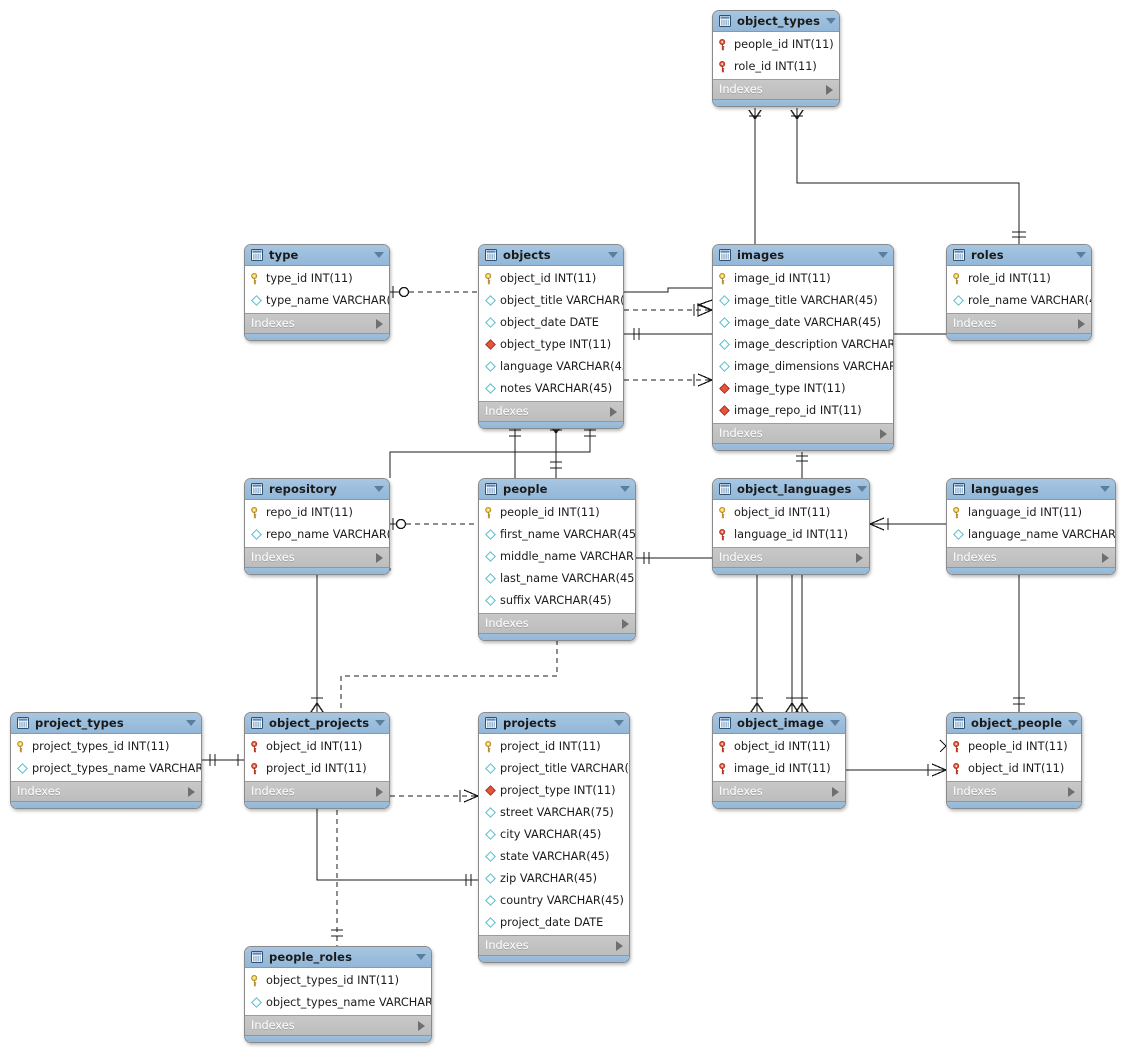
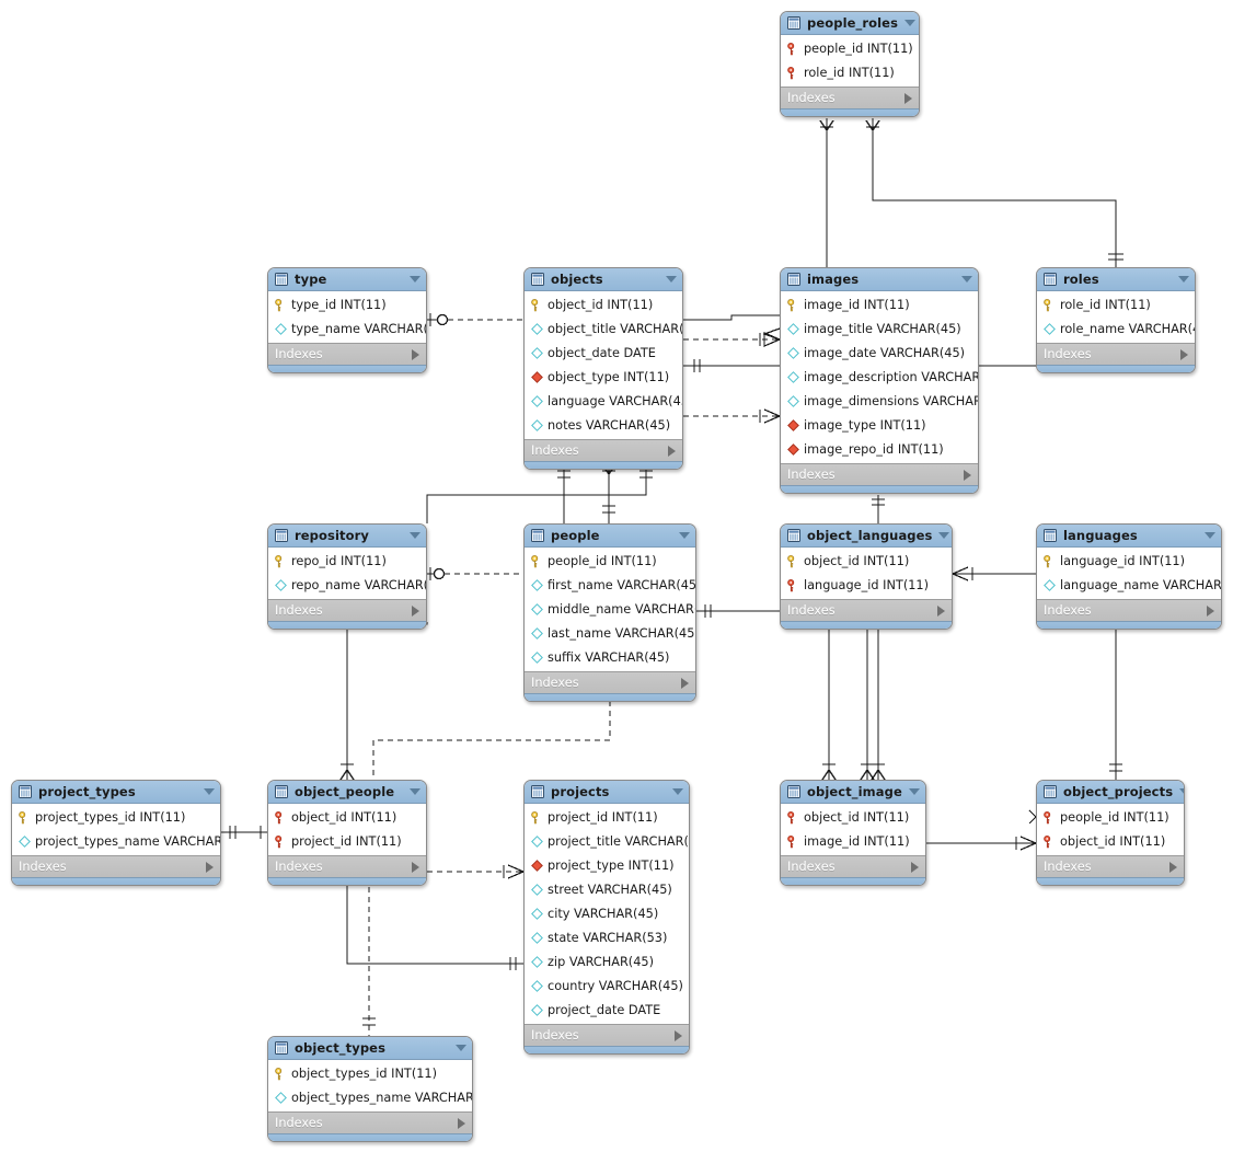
- object_types
+ people_roles
  people_id INT(11)
  role_id INT(11)
  Indexes
  type
  type_id INT(11)
  type_name VARCHAR(
  Indexes
  objects
  object_id INT(11)
  object_title VARCHAR(
  object_date DATE
  object_type INT(11)
  language VARCHAR(4
  notes VARCHAR(45)
  Indexes
  images
  image_id INT(11)
  image_title VARCHAR(45)
  image_date VARCHAR(45)
  image_description VARCHAR
  image_dimensions VARCHAR
  image_type INT(11)
  image_repo_id INT(11)
  Indexes
  roles
  role_id INT(11)
  role_name VARCHAR(
  Indexes
  repository
  repo_id INT(11)
  repo_name VARCHAR(
  Indexes
  people
  people_id INT(11)
  first_name VARCHAR(45
  middle_name VARCHAR
  last_name VARCHAR(45
  suffix VARCHAR(45)
  Indexes
  object_languages
  object_id INT(11)
  language_id INT(11)
  Indexes
  languages
  language_id INT(11)
  language_name VARCHAR
  Indexes
  project_types
  project_types_id INT(11)
  project_types_name VARCHAR
  Indexes
- object_projects
+ object_people
  object_id INT(11)
  project_id INT(11)
  Indexes
  projects
  project_id INT(11)
  project_title VARCHAR(
  project_type INT(11)
- street VARCHAR(75)
+ street VARCHAR(45)
  city VARCHAR(45)
- state VARCHAR(45)
+ state VARCHAR(53)
  zip VARCHAR(45)
  country VARCHAR(45)
  project_date DATE
  Indexes
  object_image
  object_id INT(11)
  image_id INT(11)
  Indexes
- object_people
+ object_projects
  people_id INT(11)
  object_id INT(11)
  Indexes
- people_roles
+ object_types
  object_types_id INT(11)
  object_types_name VARCHAR
  Indexes
